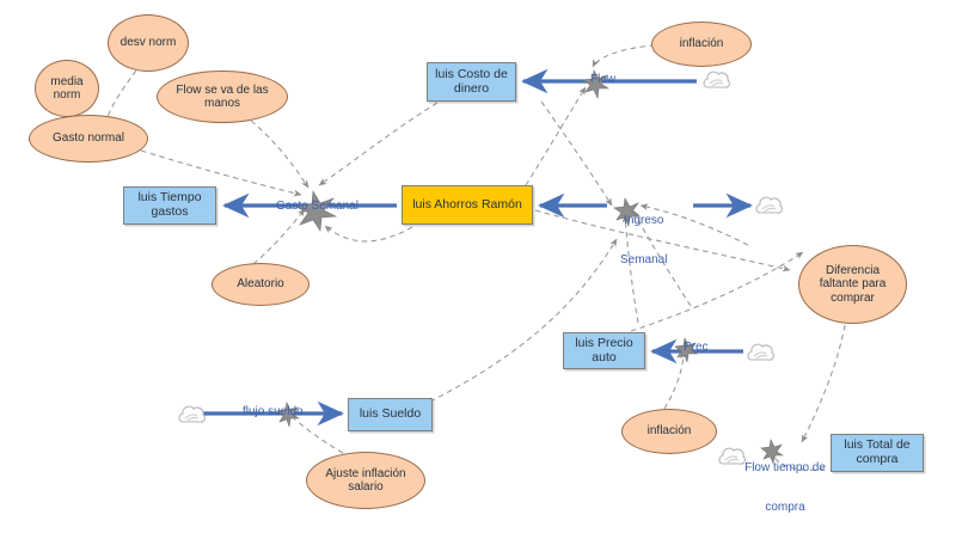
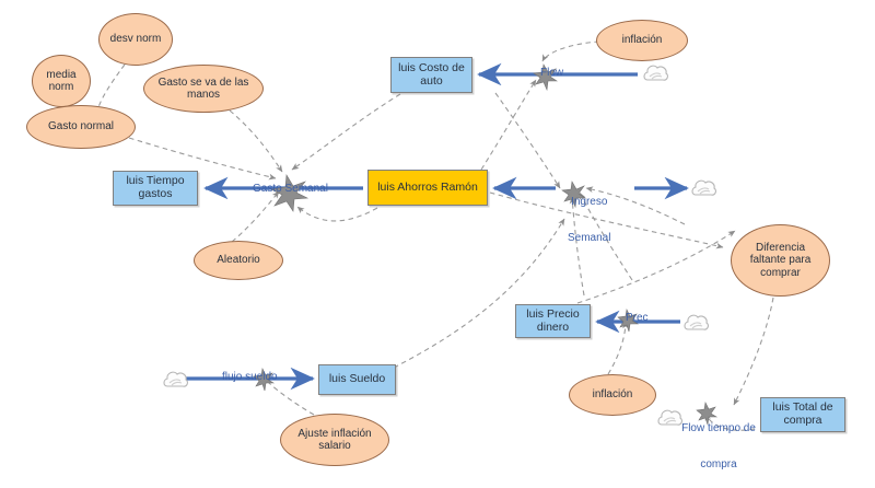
  desv norm
  media
  norm
- Flow se va de las
+ Gasto se va de las
  manos
  Gasto normal
  Aleatorio
  inflación
  Diferencia
  faltante para
  comprar
  inflación
  Ajuste inflación
  salario
  luis Costo de
- dinero
+ auto
  luis Tiempo
  gastos
  luis Ahorros Ramón
  luis Precio
- auto
+ dinero
  luis Sueldo
  luis Total de
  compra
  Flow
  Gasto Semanal
  Ingreso
  Semanal
  Prec
  Flow tiempo de
  compra
  flujo sueldo
